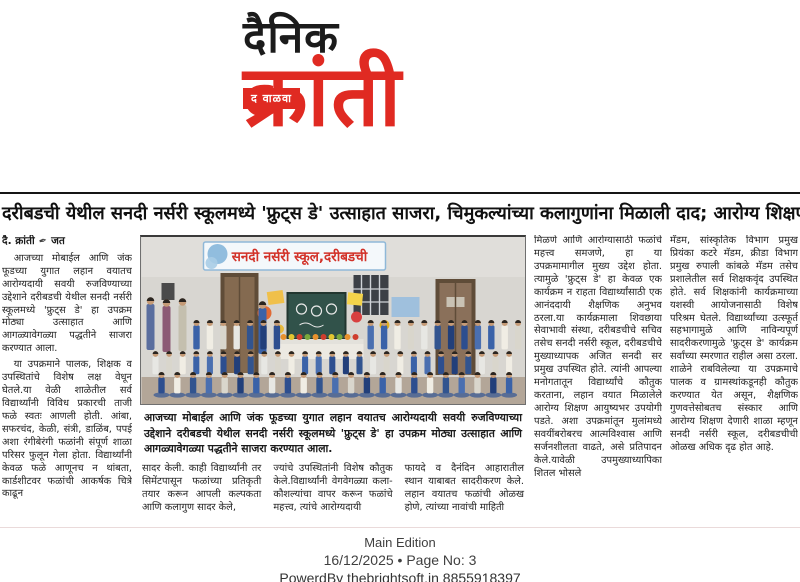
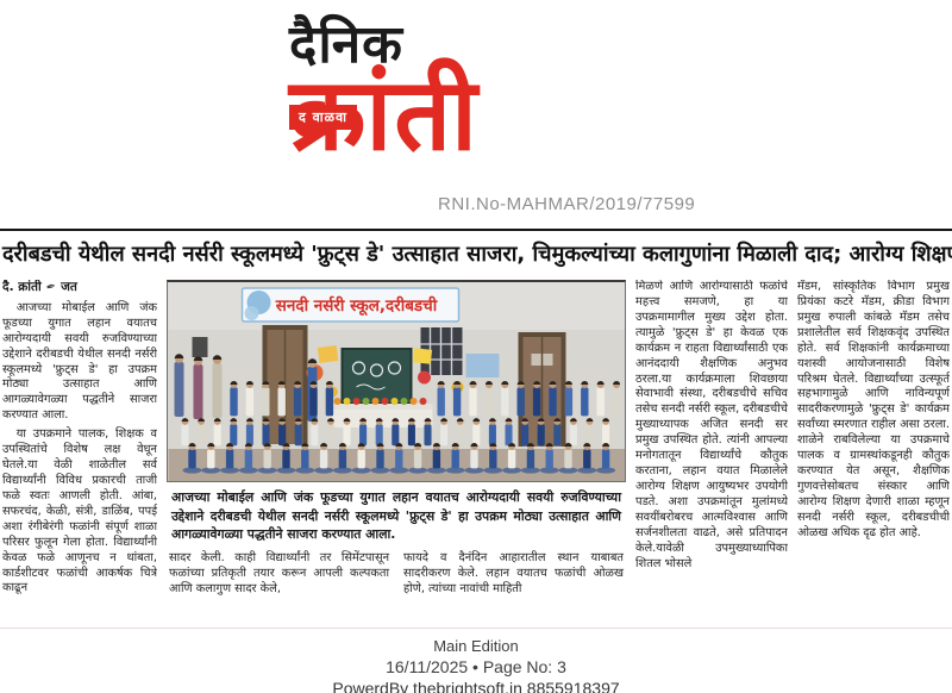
  दैनिक
  द वाळवा
+ RNI.No-MAHMAR/2019/77599
  दरीबडची येथील सनदी नर्सरी स्कूलमध्ये 'फ्रुट्स डे' उत्साहात साजरा, चिमुकल्यांच्या कलागुणांना मिळाली दाद; आरोग्य शिक्ष
  दै. क्रांती
  जत
  आजच्या मोबाईल आणि जंक फूडच्या युगात लहान वयातच आरोग्यदायी सवयी रुजविण्याच्या उद्देशाने दरीबडची येथील सनदी नर्सरी स्कूलमध्ये 'फ्रुट्स डे' हा उपक्रम मोठ्या उत्साहात आणि आगळ्यावेगळ्या पद्धतीने साजरा करण्यात आला.
  या उपक्रमाने पालक, शिक्षक व उपस्थितांचे विशेष लक्ष वेधून घेतले.या वेळी शाळेतील सर्व विद्यार्थ्यांनी विविध प्रकारची ताजी फळे स्वतः आणली होती. आंबा, सफरचंद, केळी, संत्री, डाळिंब, पपई अशा रंगीबेरंगी फळांनी संपूर्ण शाळा परिसर फुलून गेला होता. विद्यार्थ्यांनी केवळ फळे आणूनच न थांबता, कार्डशीटवर फळांची आकर्षक चित्रे काढून
  सनदी नर्सरी स्कूल,दरीबडची
  आजच्या मोबाईल आणि जंक फूडच्या युगात लहान वयातच आरोग्यदायी सवयी रुजविण्याच्या उद्देशाने दरीबडची येथील सनदी नर्सरी स्कूलमध्ये 'फ्रुट्स डे' हा उपक्रम मोठ्या उत्साहात आणि आगळ्यावेगळ्या पद्धतीने साजरा करण्यात आला.
  सादर केली. काही विद्यार्थ्यांनी तर सिमेंटपासून फळांच्या प्रतिकृती तयार करून आपली कल्पकता आणि कलागुण सादर केले,
- ज्यांचे उपस्थितांनी विशेष कौतुक केले.विद्यार्थ्यांनी वेगवेगळ्या कला-कौशल्यांचा वापर करून फळांचे महत्त्व, त्यांचे आरोग्यदायी
  फायदे व दैनंदिन आहारातील स्थान याबाबत सादरीकरण केले. लहान वयातच फळांची ओळख होणे, त्यांच्या नावांची माहिती
  मिळणे आणि आरोग्यासाठी फळांचे महत्त्व समजणे, हा या उपक्रमामागील मुख्य उद्देश होता. त्यामुळे 'फ्रुट्स डे' हा केवळ एक कार्यक्रम न राहता विद्यार्थ्यांसाठी एक आनंददायी शैक्षणिक अनुभव ठरला.या कार्यक्रमाला शिवछाया सेवाभावी संस्था, दरीबडचीचे सचिव तसेच सनदी नर्सरी स्कूल, दरीबडचीचे मुख्याध्यापक अजित सनदी सर प्रमुख उपस्थित होते. त्यांनी आपल्या मनोगतातून विद्यार्थ्यांचे कौतुक करताना, लहान वयात मिळालेले आरोग्य शिक्षण आयुष्यभर उपयोगी पडते. अशा उपक्रमांतून मुलांमध्ये सवयींबरोबरच आत्मविश्वास आणि सर्जनशीलता वाढते, असे प्रतिपादन केले.यावेळी उपमुख्याध्यापिका शितल भोसले
  मॅडम, सांस्कृतिक विभाग प्रमुख प्रियंका कटरे मॅडम, क्रीडा विभाग प्रमुख रुपाली कांबळे मॅडम तसेच प्रशालेतील सर्व शिक्षकवृंद उपस्थित होते. सर्व शिक्षकांनी कार्यक्रमाच्या यशस्वी आयोजनासाठी विशेष परिश्रम घेतले. विद्यार्थ्यांच्या उत्स्फूर्त सहभागामुळे आणि नाविन्यपूर्ण सादरीकरणामुळे 'फ्रुट्स डे' कार्यक्रम सर्वांच्या स्मरणात राहील असा ठरला. शाळेने राबविलेल्या या उपक्रमाचे पालक व ग्रामस्थांकडूनही कौतुक करण्यात येत असून, शैक्षणिक गुणवत्तेसोबतच संस्कार आणि आरोग्य शिक्षण देणारी शाळा म्हणून सनदी नर्सरी स्कूल, दरीबडचीची ओळख अधिक दृढ होत आहे.
  Main Edition
- 16/12/2025 • Page No: 3
+ 16/11/2025 • Page No: 3
  PowerdBy thebrightsoft.in 8855918397
